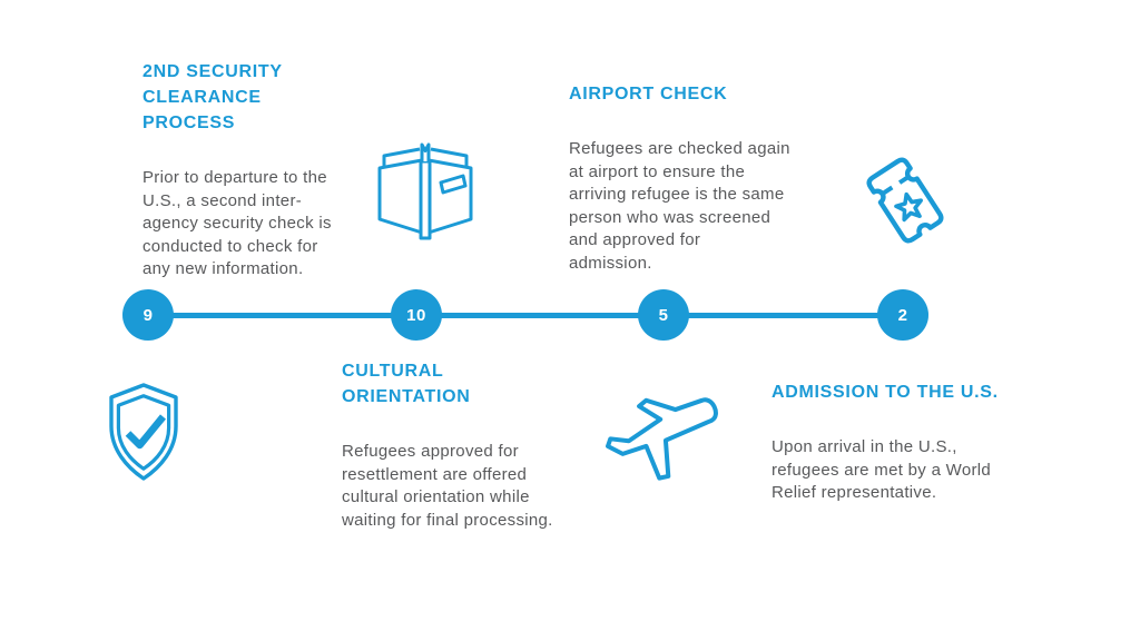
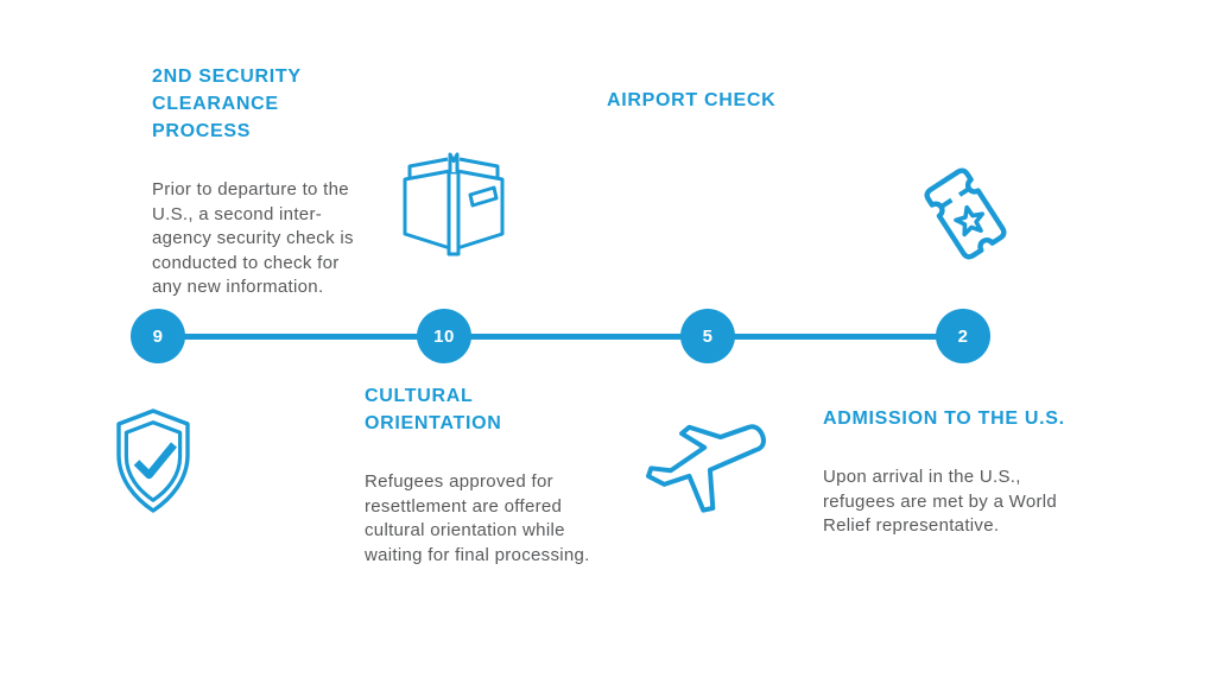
  2ND SECURITY
  CLEARANCE
  PROCESS
  Prior to departure to the
  U.S., a second inter-
  agency security check is
  conducted to check for
  any new information.
  CULTURAL
  ORIENTATION
  Refugees approved for
  resettlement are offered
  cultural orientation while
  waiting for final processing.
  AIRPORT CHECK
- Refugees are checked again
- at airport to ensure the
- arriving refugee is the same
- person who was screened
- and approved for
- admission.
  ADMISSION TO THE U.S.
  Upon arrival in the U.S.,
  refugees are met by a World
  Relief representative.
  9
  10
  5
  2
